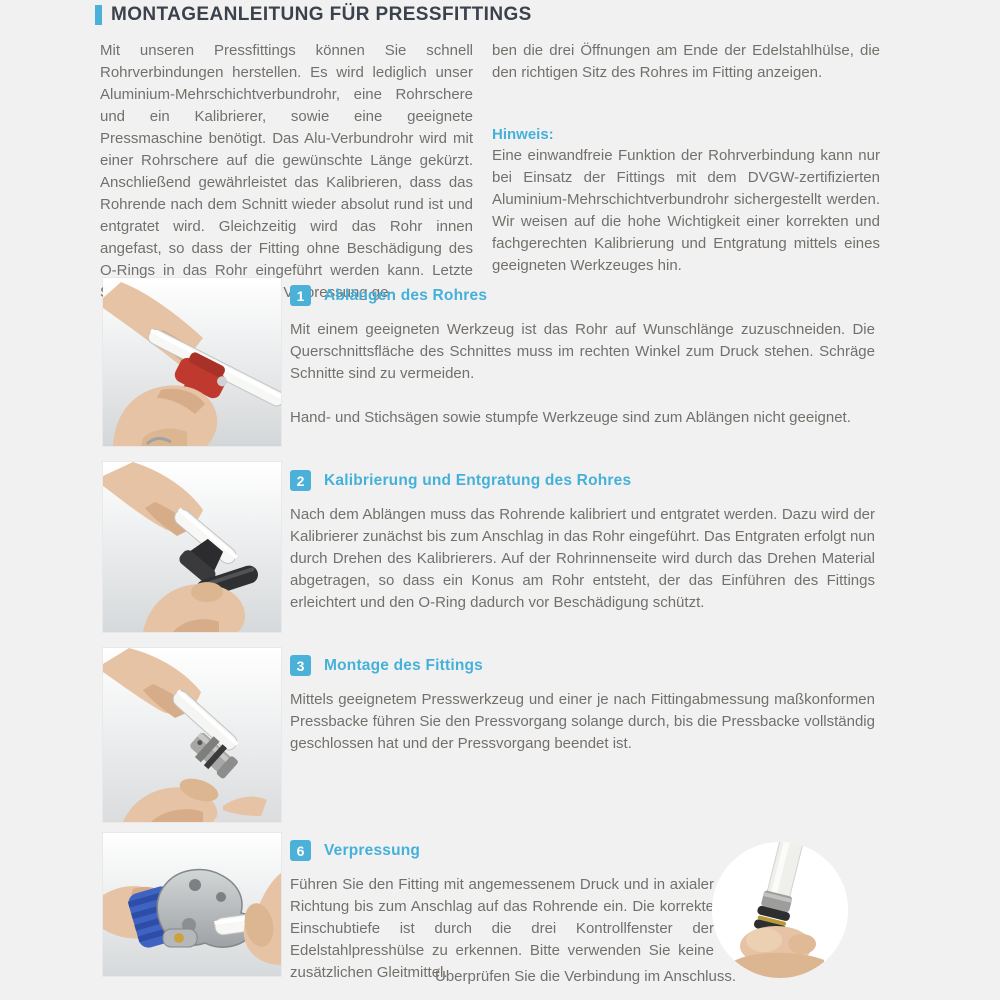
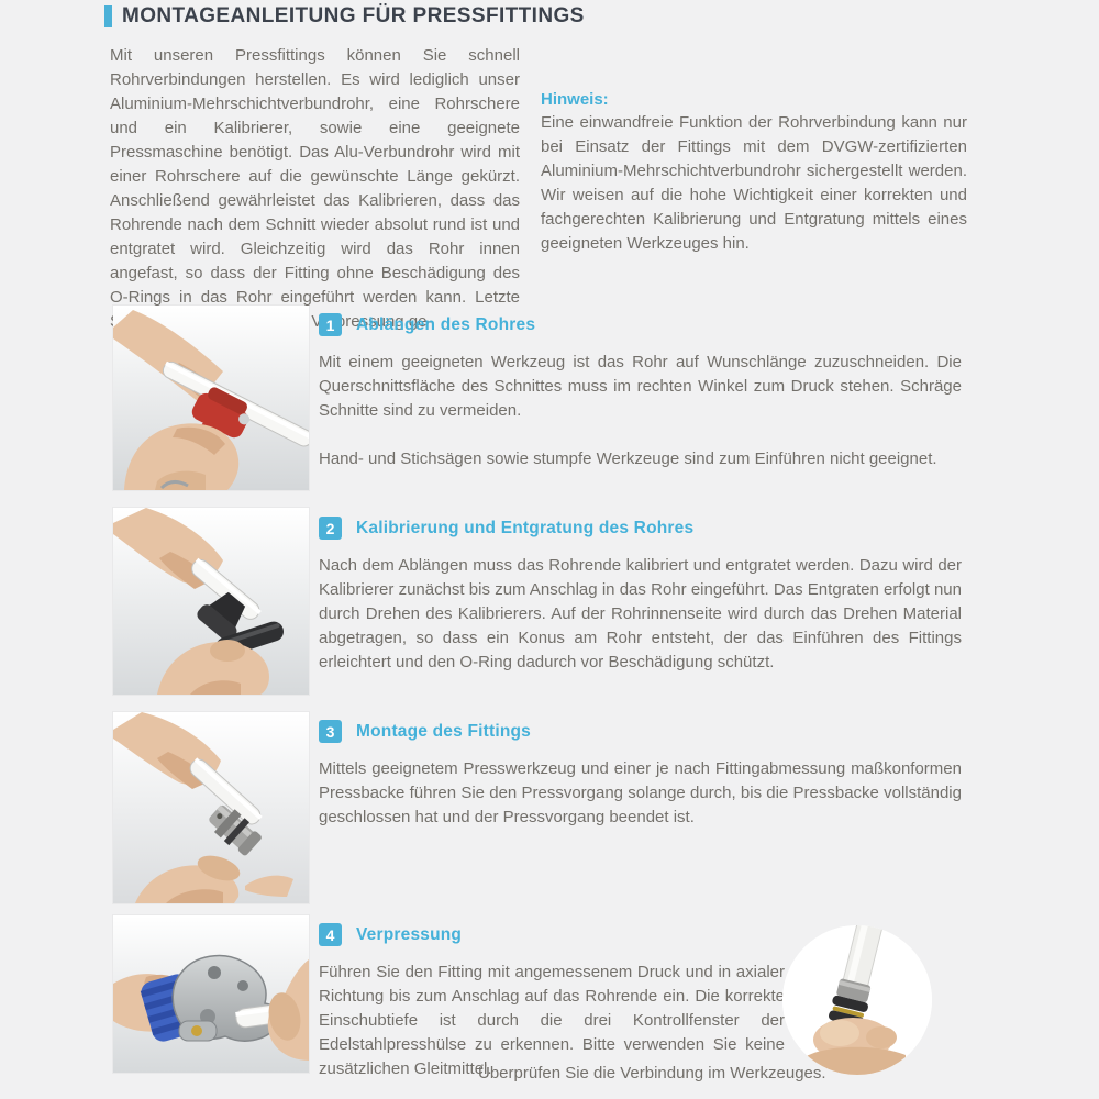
  MONTAGEANLEITUNG FÜR PRESSFITTINGS
  Mit unseren Pressfittings können Sie schnell Rohrverbindungen herstellen. Es wird lediglich unser Aluminium-Mehrschichtverbundrohr, eine Rohrschere und ein Kalibrierer, sowie eine geeignete Pressmaschine benötigt. Das Alu-Verbundrohr wird mit einer Rohrschere auf die gewünschte Länge gekürzt. Anschließend gewährleistet das Kalibrieren, dass das Rohrende nach dem Schnitt wieder absolut rund ist und entgratet wird. Gleichzeitig wird das Rohr innen angefast, so dass der Fitting ohne Beschädigung des O-Rings in das Rohr eingeführt werden kann. Letzte Vressung ge-
- ben die drei Öffnungen am Ende der Edelstahlhülse, die den richtigen Sitz des Rohres im Fitting anzeigen.
  Hinweis:
  Eine einwandfreie Funktion der Rohrverbindung kann nur bei Einsatz der Fittings mit dem DVGW-zertifizierten Aluminium-Mehrschichtverbundrohr sichergestellt werden. Wir weisen auf die hohe Wichtigkeit einer korrekten und fachgerechten Kalibrierung und Entgratung mittels eines geeigneten Werkzeuges hin.
  1
  Ablängen des Rohres
  Mit einem geeigneten Werkzeug ist das Rohr auf Wunschlänge zuzuschneiden. Die Querschnittsfläche des Schnittes muss im rechten Winkel zum Druck stehen. Schräge Schnitte sind zu vermeiden.
- Hand- und Stichsägen sowie stumpfe Werkzeuge sind zum Ablängen nicht geeignet.
+ Hand- und Stichsägen sowie stumpfe Werkzeuge sind zum Einführen nicht geeignet.
  2
  Kalibrierung und Entgratung des Rohres
  Nach dem Ablängen muss das Rohrende kalibriert und entgratet werden. Dazu wird der Kalibrierer zunächst bis zum Anschlag in das Rohr eingeführt. Das Entgraten erfolgt nun durch Drehen des Kalibrierers. Auf der Rohrinnenseite wird durch das Drehen Material abgetragen, so dass ein Konus am Rohr entsteht, der das Einführen des Fittings erleichtert und den O-Ring dadurch vor Beschädigung schützt.
  3
  Montage des Fittings
  Mittels geeignetem Presswerkzeug und einer je nach Fittingabmessung maßkonformen Pressbacke führen Sie den Pressvorgang solange durch, bis die Pressbacke vollständig geschlossen hat und der Pressvorgang beendet ist.
- 6
+ 4
  Verpressung
  Führen Sie den Fitting mit angemessenem Druck und in axialer Richtung bis zum Anschlag auf das Rohrende ein. Die korrekte Einschubtiefe ist durch die drei Kontrollfenster der Edelstahlpresshülse zu erkennen. Bitte verwenden Sie keine zusätzlichen Gleitmittel.
- Überprüfen Sie die Verbindung im Anschluss.
+ Überprüfen Sie die Verbindung im Werkzeuges.
